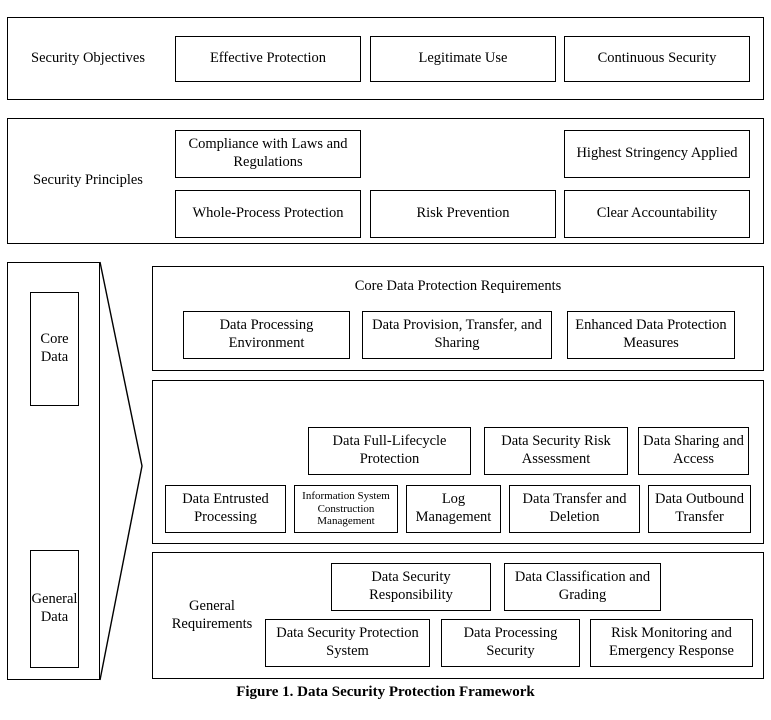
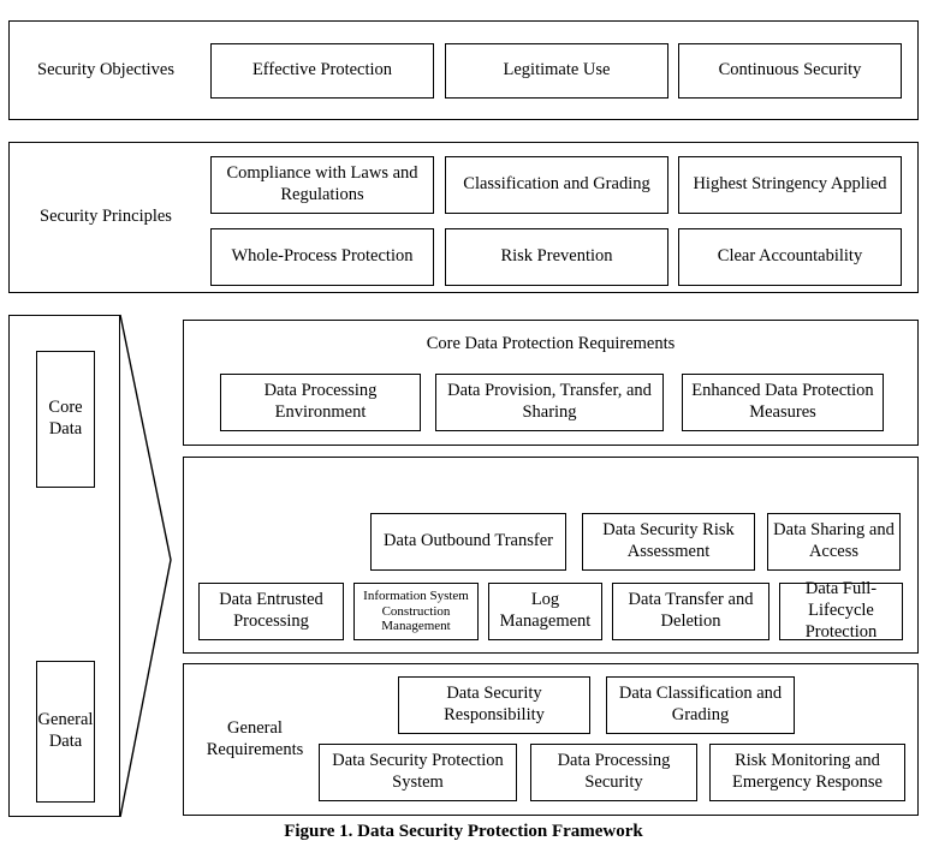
  Security Objectives
  Effective Protection
  Legitimate Use
  Continuous Security
  Security Principles
  Compliance with Laws and Regulations
+ Classification and Grading
  Highest Stringency Applied
  Whole-Process Protection
  Risk Prevention
  Clear Accountability
  Core Data
  General Data
  Core Data Protection Requirements
  Data Processing Environment
  Data Provision, Transfer, and Sharing
  Enhanced Data Protection Measures
- Data Full-Lifecycle Protection
+ Data Outbound Transfer
  Data Security Risk Assessment
  Data Sharing and Access
  Data Entrusted Processing
  Information System Construction Management
  Log Management
  Data Transfer and Deletion
- Data Outbound Transfer
+ Data Full-Lifecycle Protection
  General Requirements
  Data Security Responsibility
  Data Classification and Grading
  Data Security Protection System
  Data Processing Security
  Risk Monitoring and Emergency Response
  Figure 1. Data Security Protection Framework
